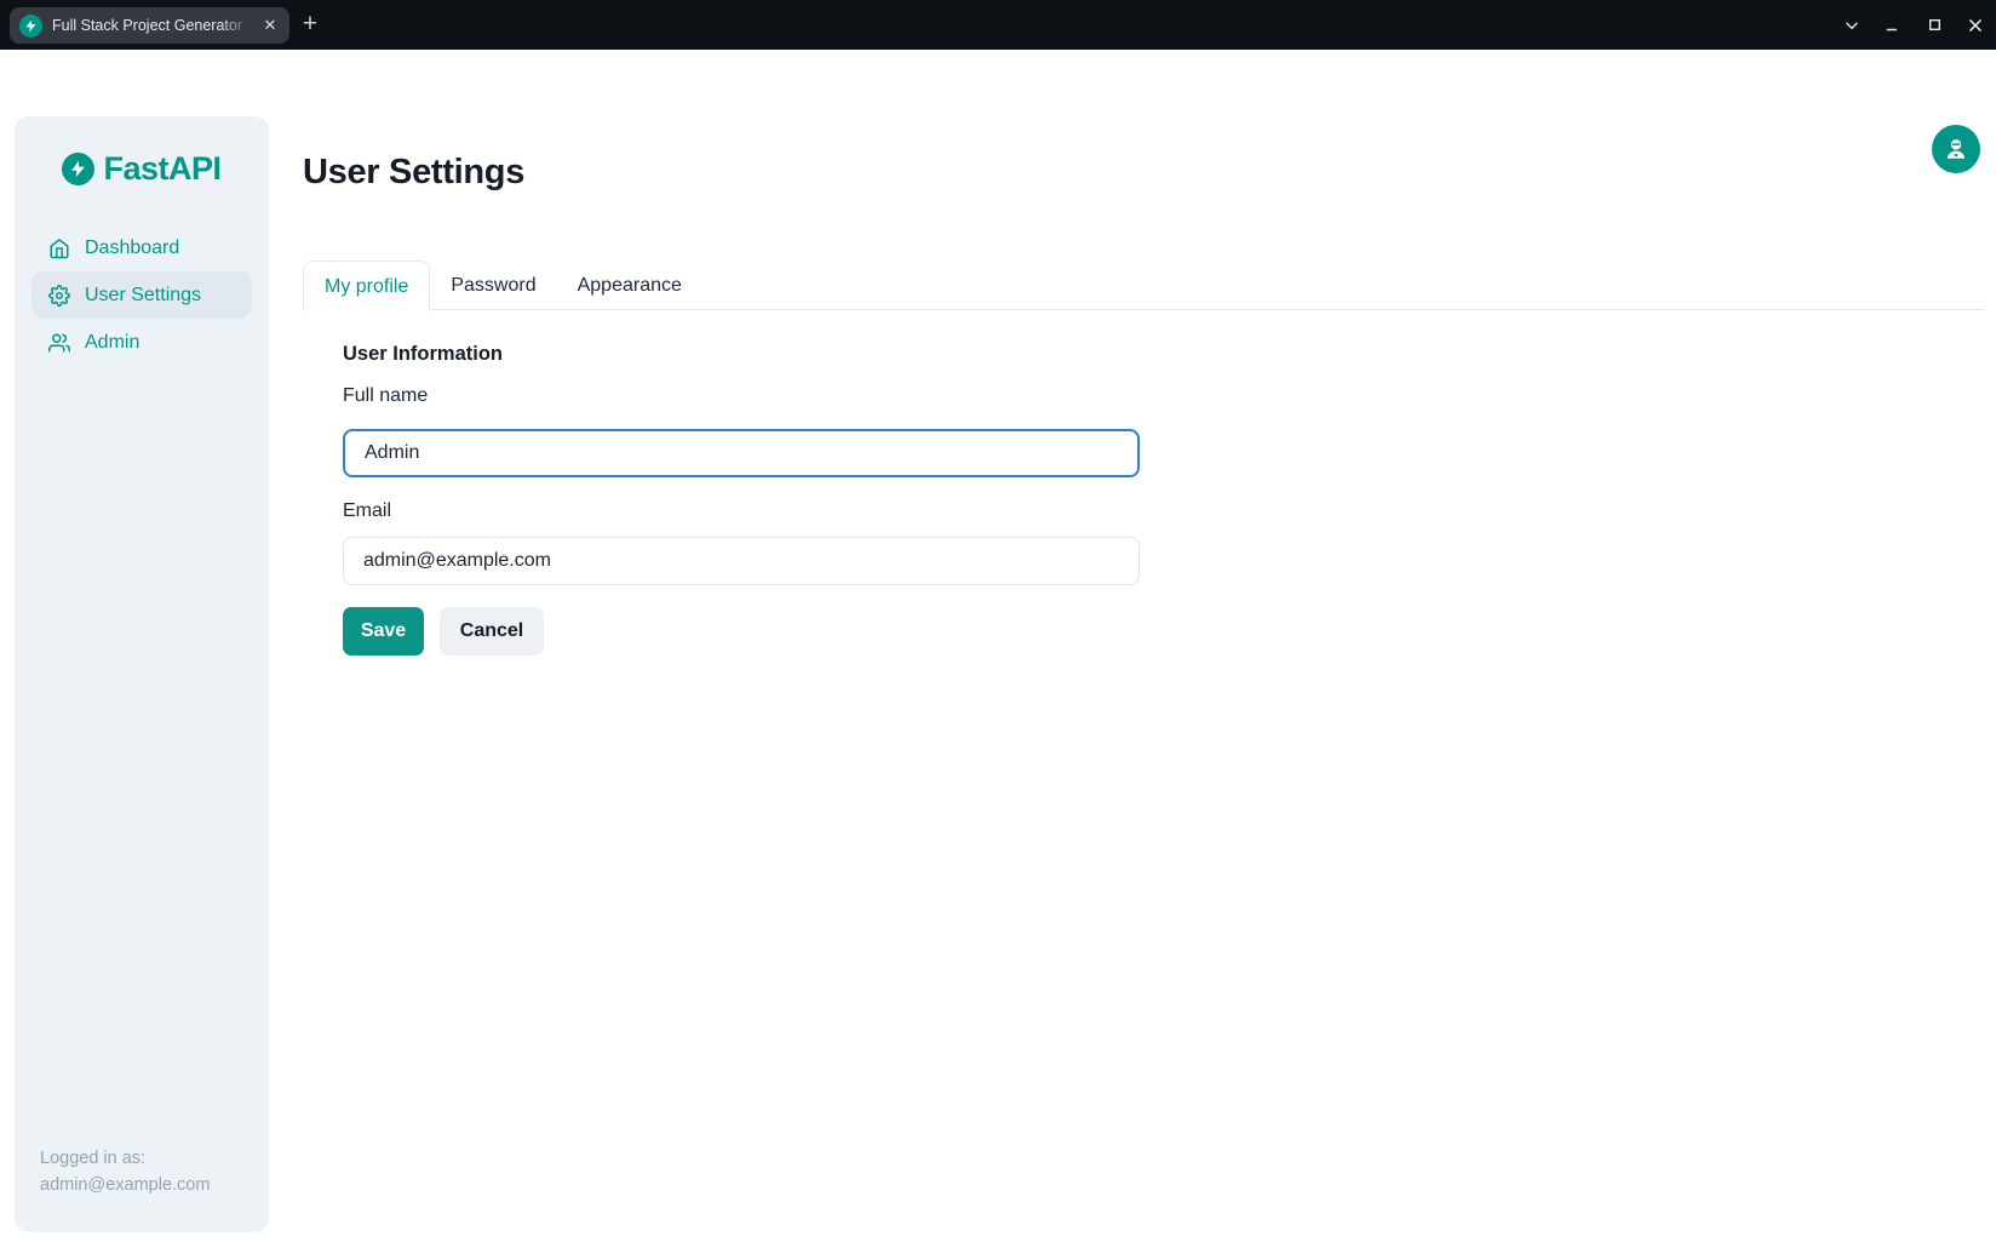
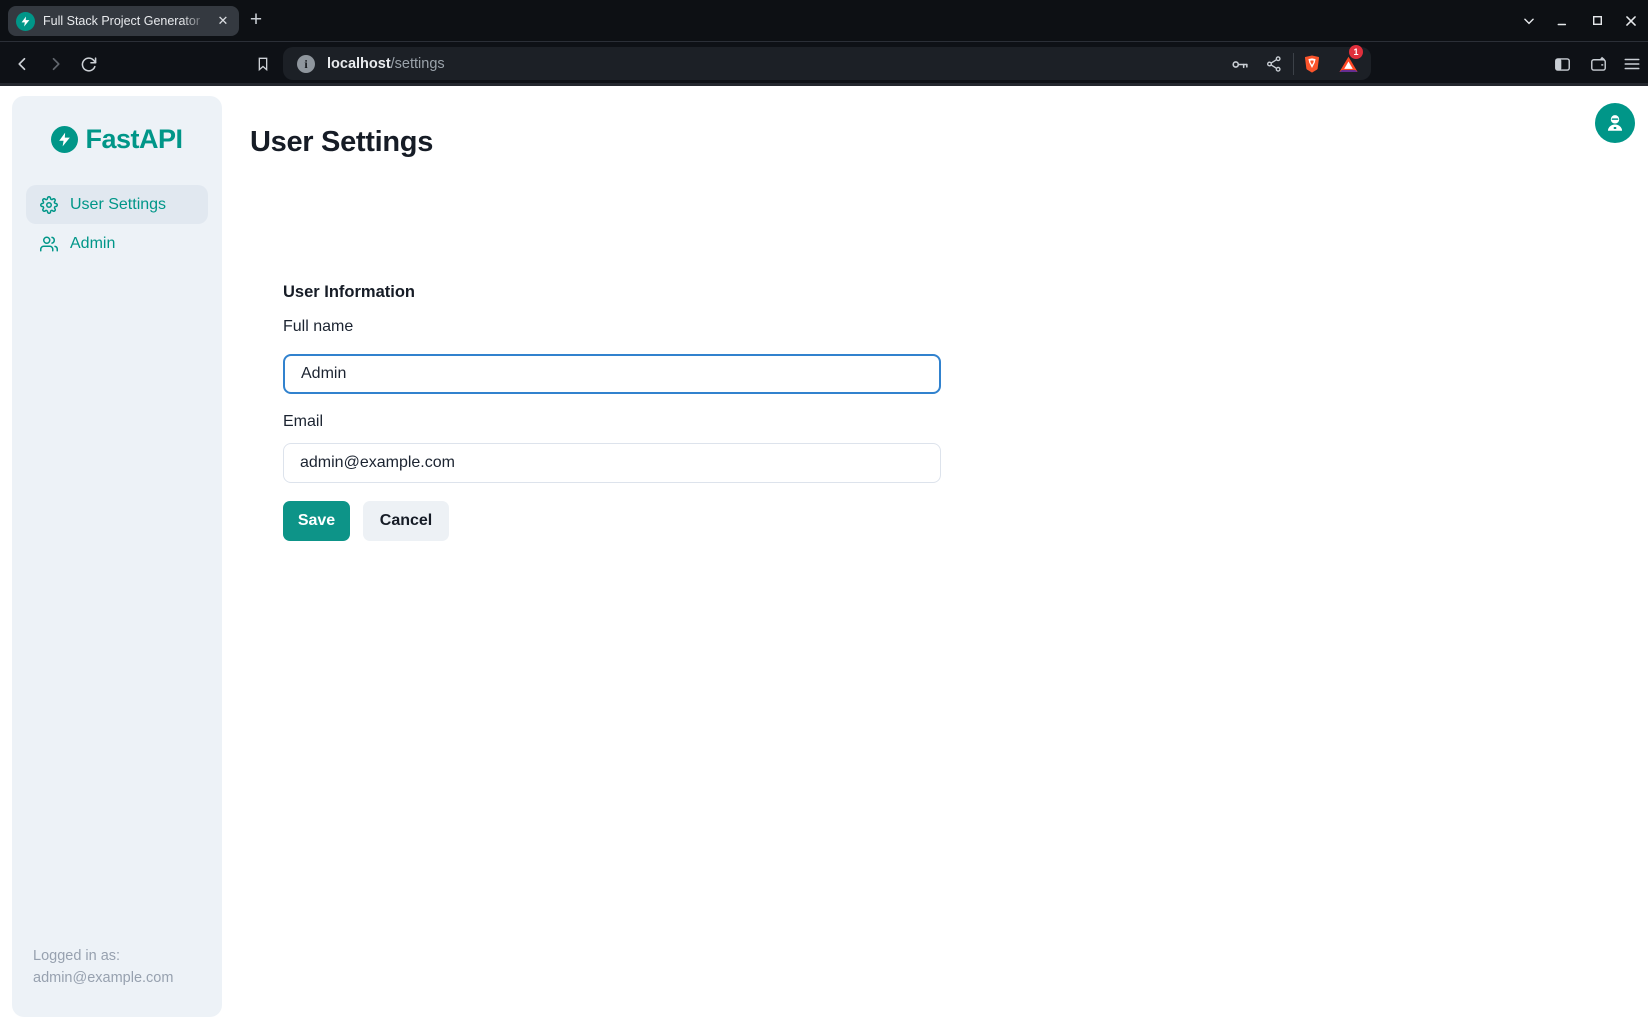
  Full Stack Project Gener
  ✕
  +
+ i
+ localhost/settings
+ 1
  FastAPI
- Dashboard
  User Settings
  Admin
  Logged in as:
  admin@example.com
  User Settings
- My profile
- Password
- Appearance
  User Information
  Full name
  Admin
  Email
  admin@example.com
  Save
  Cancel
